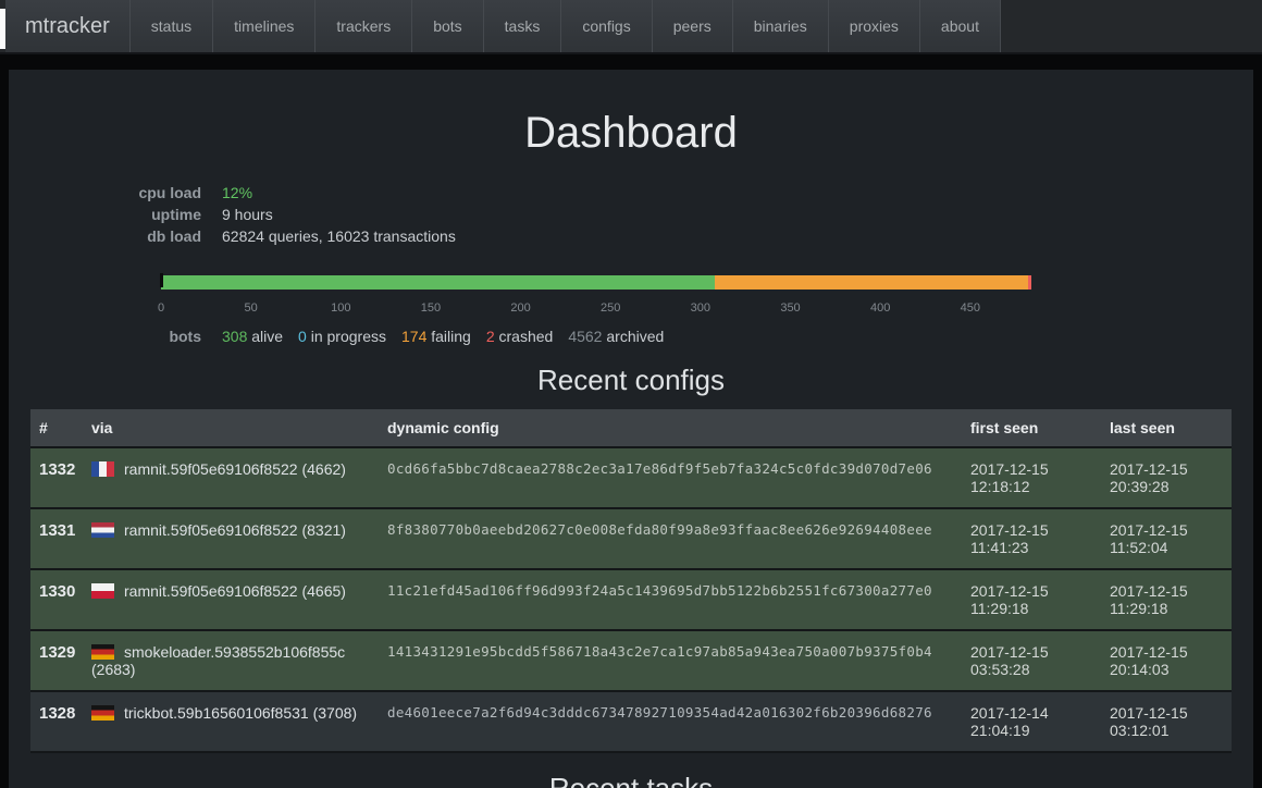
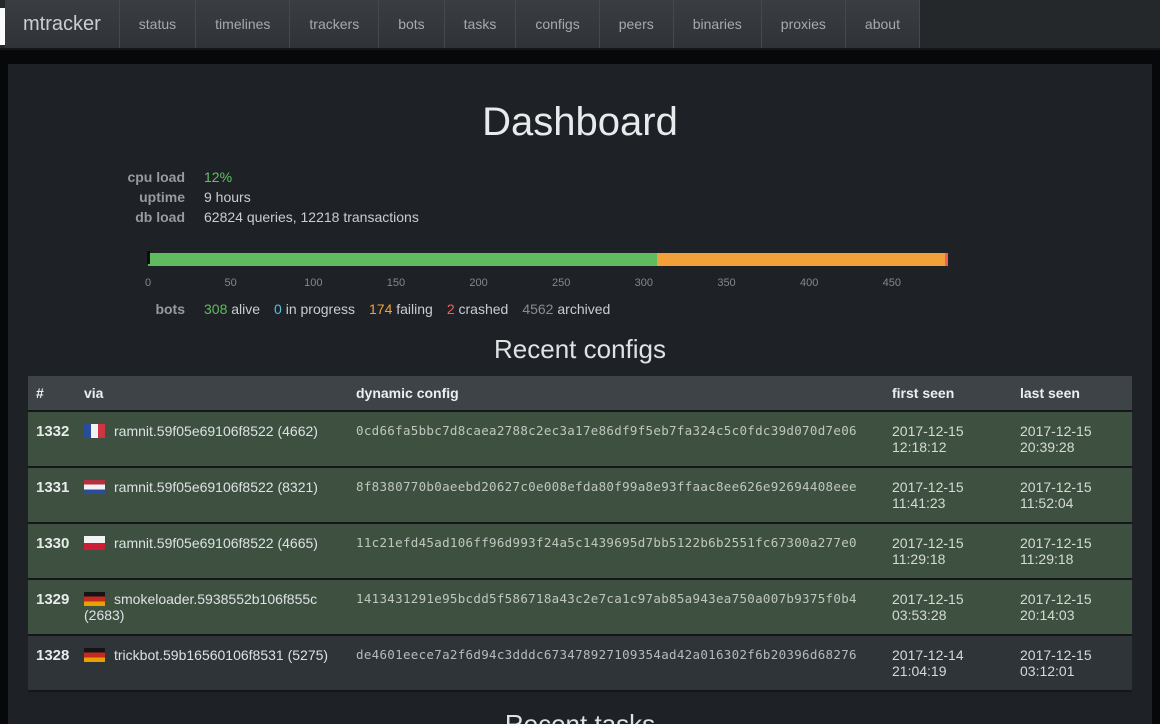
  mtracker
  status
  timelines
  trackers
  bots
  tasks
  configs
  peers
  binaries
  proxies
  about
  Dashboard
  cpu load
  12%
  uptime
  9 hours
  db load
- 62824 queries, 16023 transactions
+ 62824 queries, 12218 transactions
  0
  50
  100
  150
  200
  250
  300
  350
  400
  450
  bots
  308 alive 0 in progress 174 failing 2 crashed 4562 archived
  Recent configs
  #	via	dynamic config	first seen	last seen
  1332	ramnit.59f05e69106f8522 (4662)	0cd66fa5bbc7d8caea2788c2ec3a17e86df9f5eb7fa324c5c0fdc39d070d7e06	2017-12-15 12:18:12	2017-12-15 20:39:28
  1331	ramnit.59f05e69106f8522 (8321)	8f8380770b0aeebd20627c0e008efda80f99a8e93ffaac8ee626e92694408eee	2017-12-15 11:41:23	2017-12-15 11:52:04
  1330	ramnit.59f05e69106f8522 (4665)	11c21efd45ad106ff96d993f24a5c1439695d7bb5122b6b2551fc67300a277e0	2017-12-15 11:29:18	2017-12-15 11:29:18
  1329	smokeloader.5938552b106f855c (2683)	1413431291e95bcdd5f586718a43c2e7ca1c97ab85a943ea750a007b9375f0b4	2017-12-15 03:53:28	2017-12-15 20:14:03
- 1328	trickbot.59b16560106f8531 (3708)	de4601eece7a2f6d94c3dddc673478927109354ad42a016302f6b20396d68276	2017-12-14 21:04:19	2017-12-15 03:12:01
+ 1328	trickbot.59b16560106f8531 (5275)	de4601eece7a2f6d94c3dddc673478927109354ad42a016302f6b20396d68276	2017-12-14 21:04:19	2017-12-15 03:12:01
